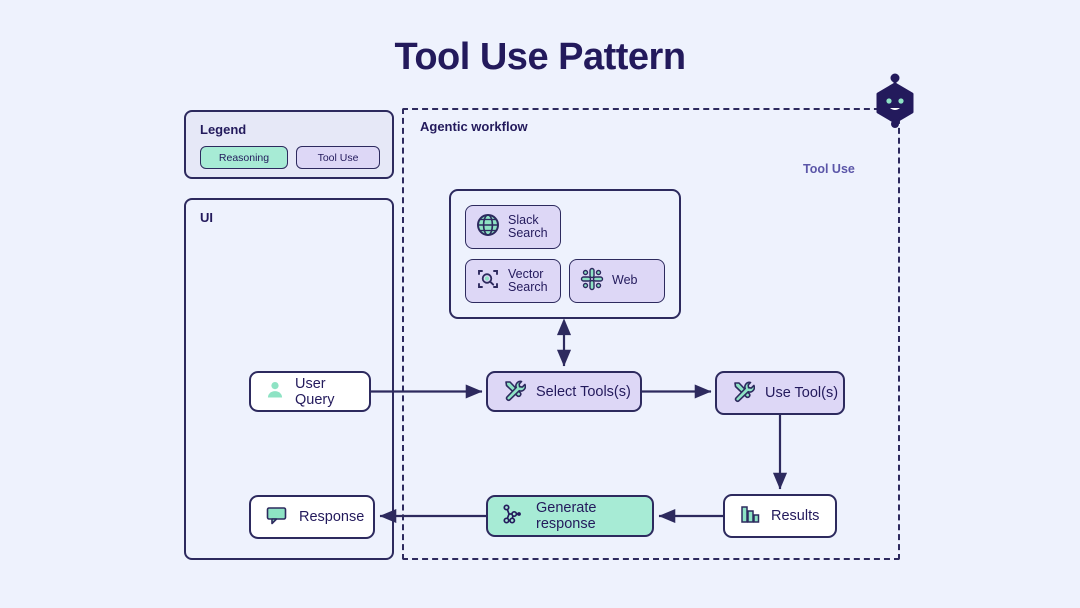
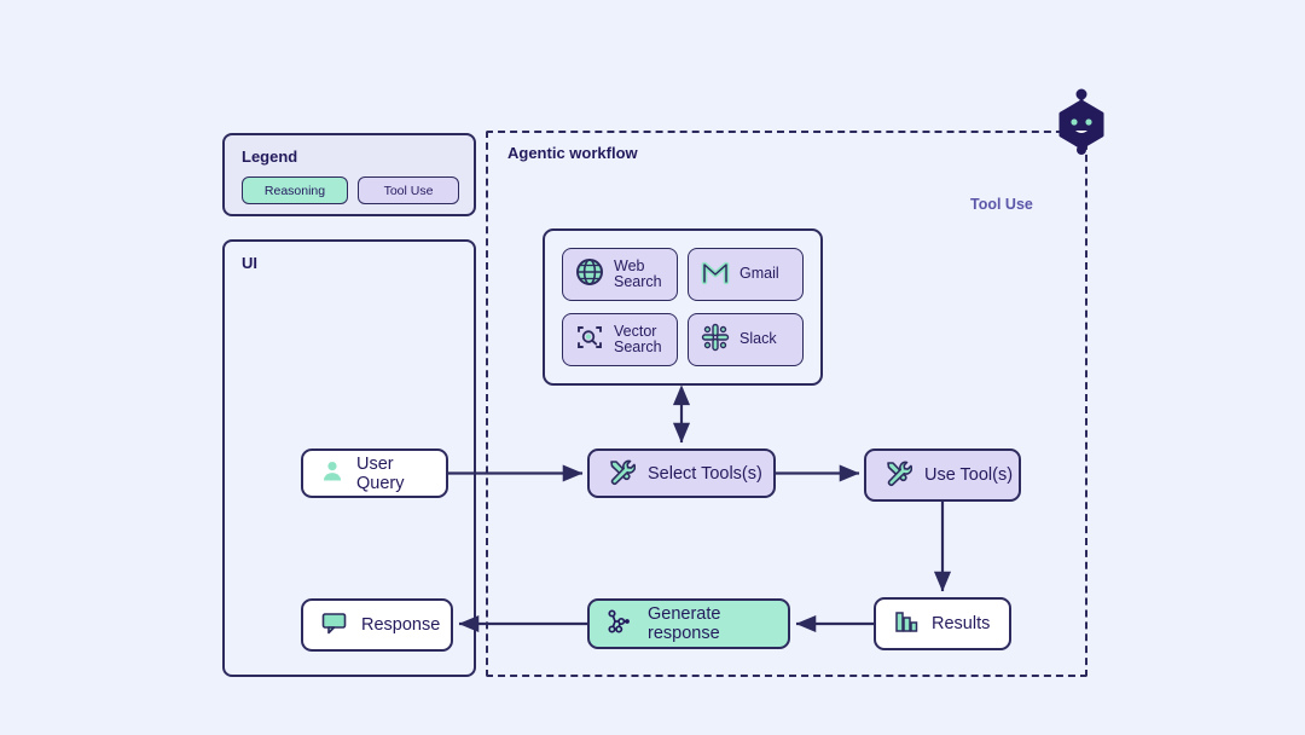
- Tool Use Pattern
  Legend
  Reasoning
  Tool Use
  UI
  Agentic workflow
  Tool Use
- Slack
+ Web
  Search
+ Gmail
  Vector
  Search
- Web
+ Slack
  User Query
  Select Tools(s)
  Use Tool(s)
  Results
  Generate response
  Response
